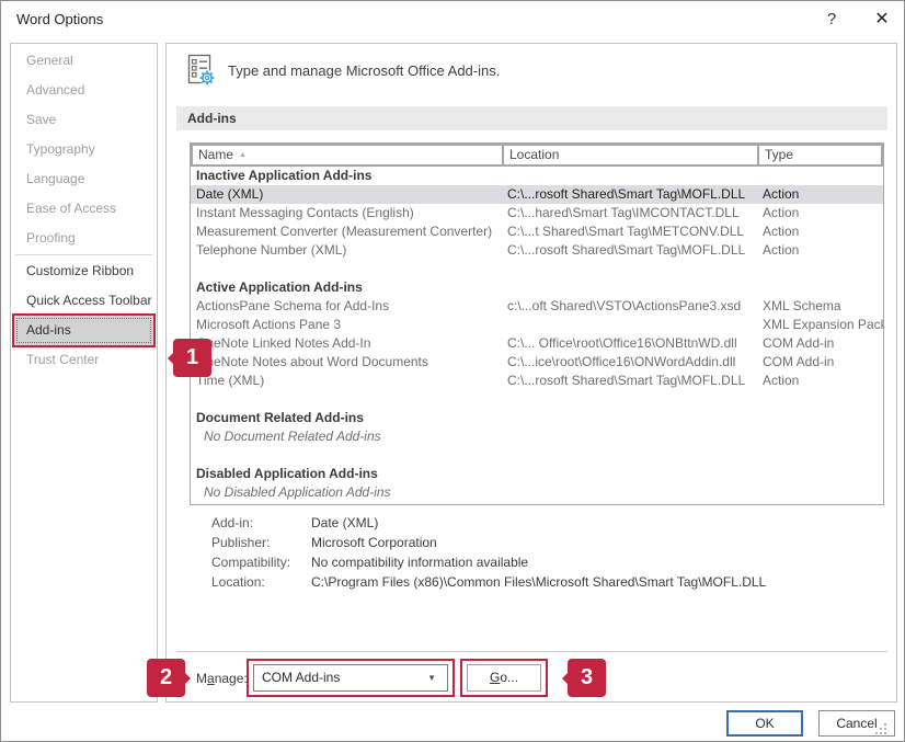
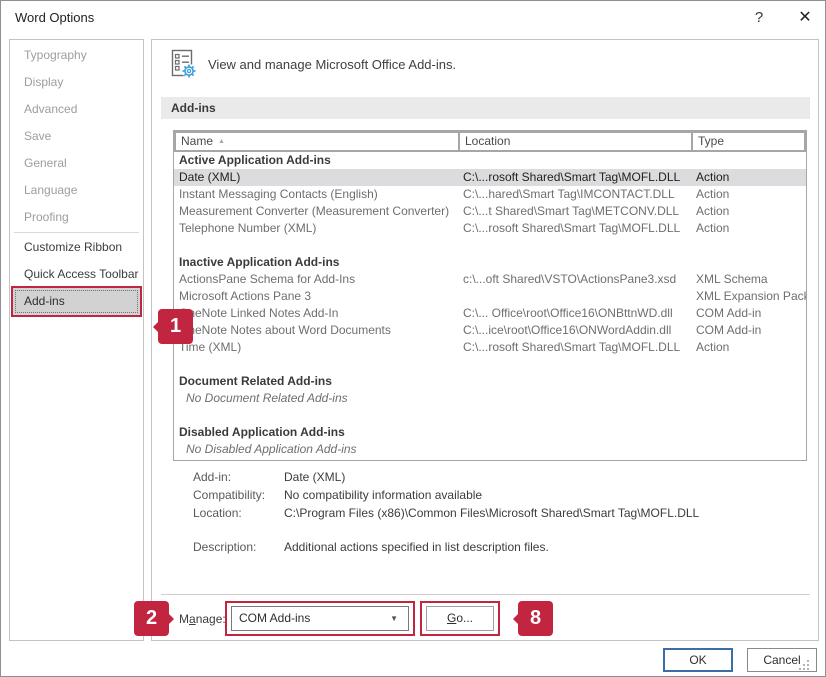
  Word Options
  ?
  ✕
- General
+ Typography
+ Display
  Advanced
  Save
- Typography
+ General
  Language
- Ease of Access
  Proofing
  Customize Ribbon
  Quick Access Toolbar
  Add-ins
- Trust Center
- Type and manage Microsoft Office Add-ins.
+ View and manage Microsoft Office Add-ins.
  Add-ins
  Name
  Location
  Type
- Inactive Application Add-ins
+ Active Application Add-ins
  Date (XML)
  C:\...rosoft Shared\Smart Tag\MOFL.DLL
  Action
  Instant Messaging Contacts (English)
  C:\...hared\Smart Tag\IMCONTACT.DLL
  Action
  Measurement Converter (Measurement Converter)
  C:\...t Shared\Smart Tag\METCONV.DLL
  Action
  Telephone Number (XML)
  C:\...rosoft Shared\Smart Tag\MOFL.DLL
  Action
- Active Application Add-ins
+ Inactive Application Add-ins
  ActionsPane Schema for Add-Ins
  c:\...oft Shared\VSTO\ActionsPane3.xsd
  XML Schema
  Microsoft Actions Pane 3
  XML Expansion Pac
  eNote Linked Notes Add-In
  C:\... Office\root\Office16\ONBttnWD.dll
  COM Add-in
  eNote Notes about Word Documents
  C:\...ice\root\Office16\ONWordAddin.dll
  COM Add-in
  Time (XML)
  C:\...rosoft Shared\Smart Tag\MOFL.DLL
  Action
  Document Related Add-ins
  No Document Related Add-ins
  Disabled Application Add-ins
  No Disabled Application Add-ins
  Add-in: Date (XML)
- Publisher: Microsoft Corporation
  Compatibility: No compatibility information available
  Location: C:\Program Files (x86)\Common Files\Microsoft Shared\Smart Tag\MOFL.DLL
+ Description: Additional actions specified in list description files.
  Manage
  COM Add-ins
  ▼
  Go...
  1
  2
- 3
+ 8
  OK
  Cance
